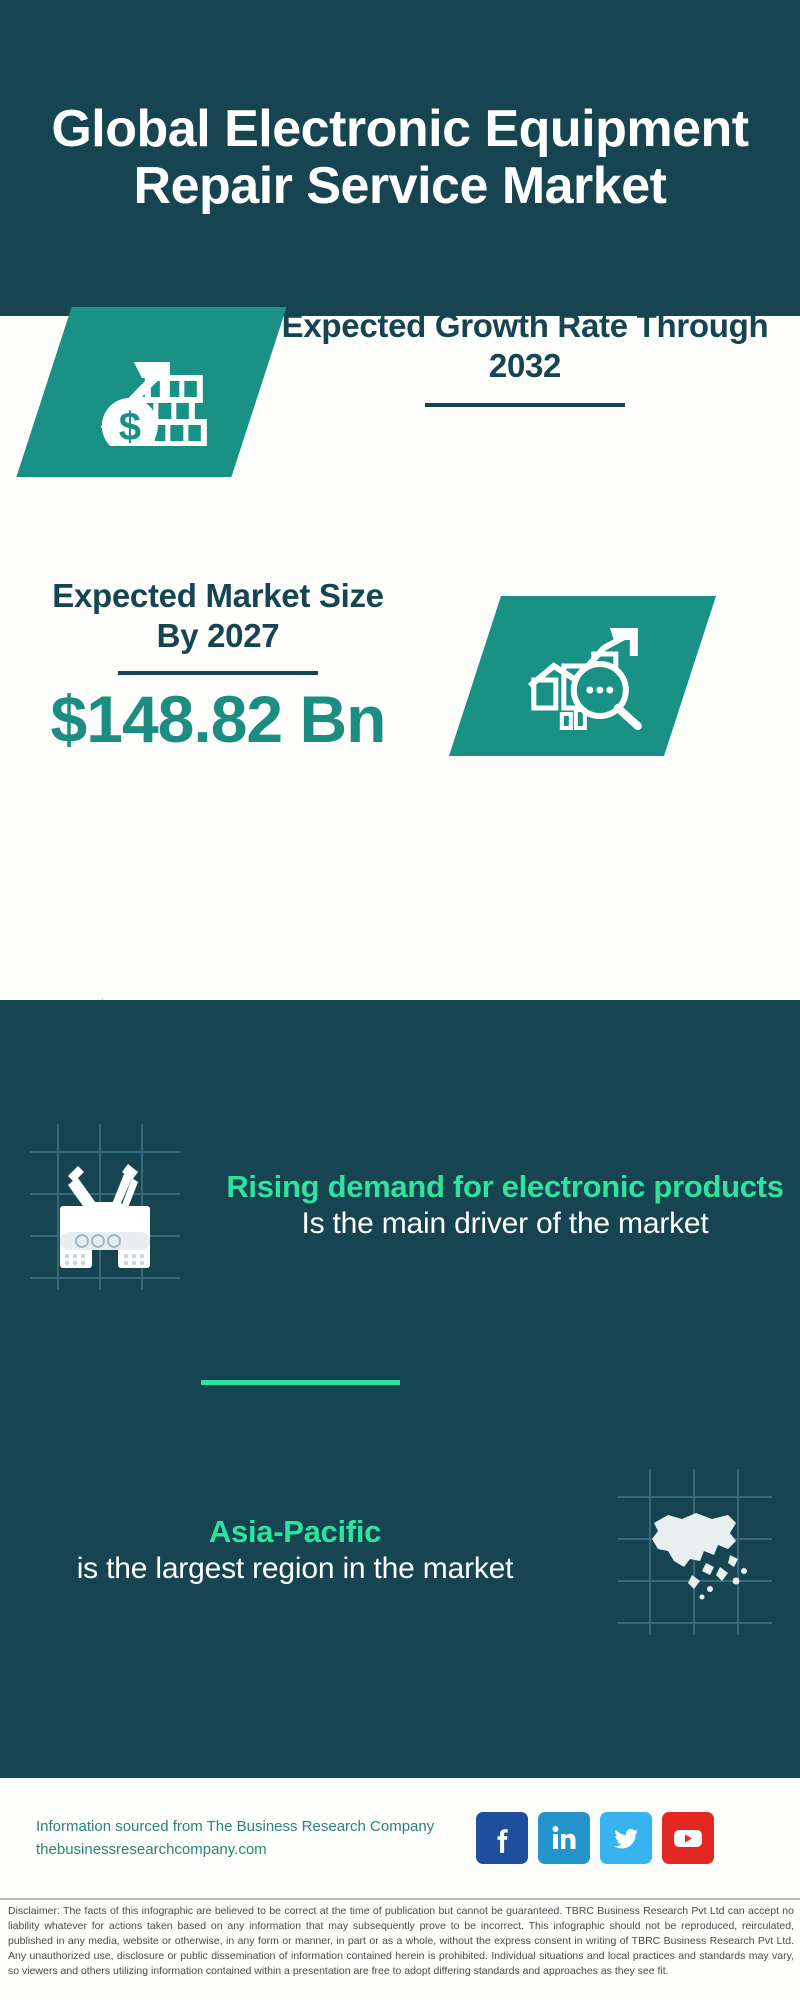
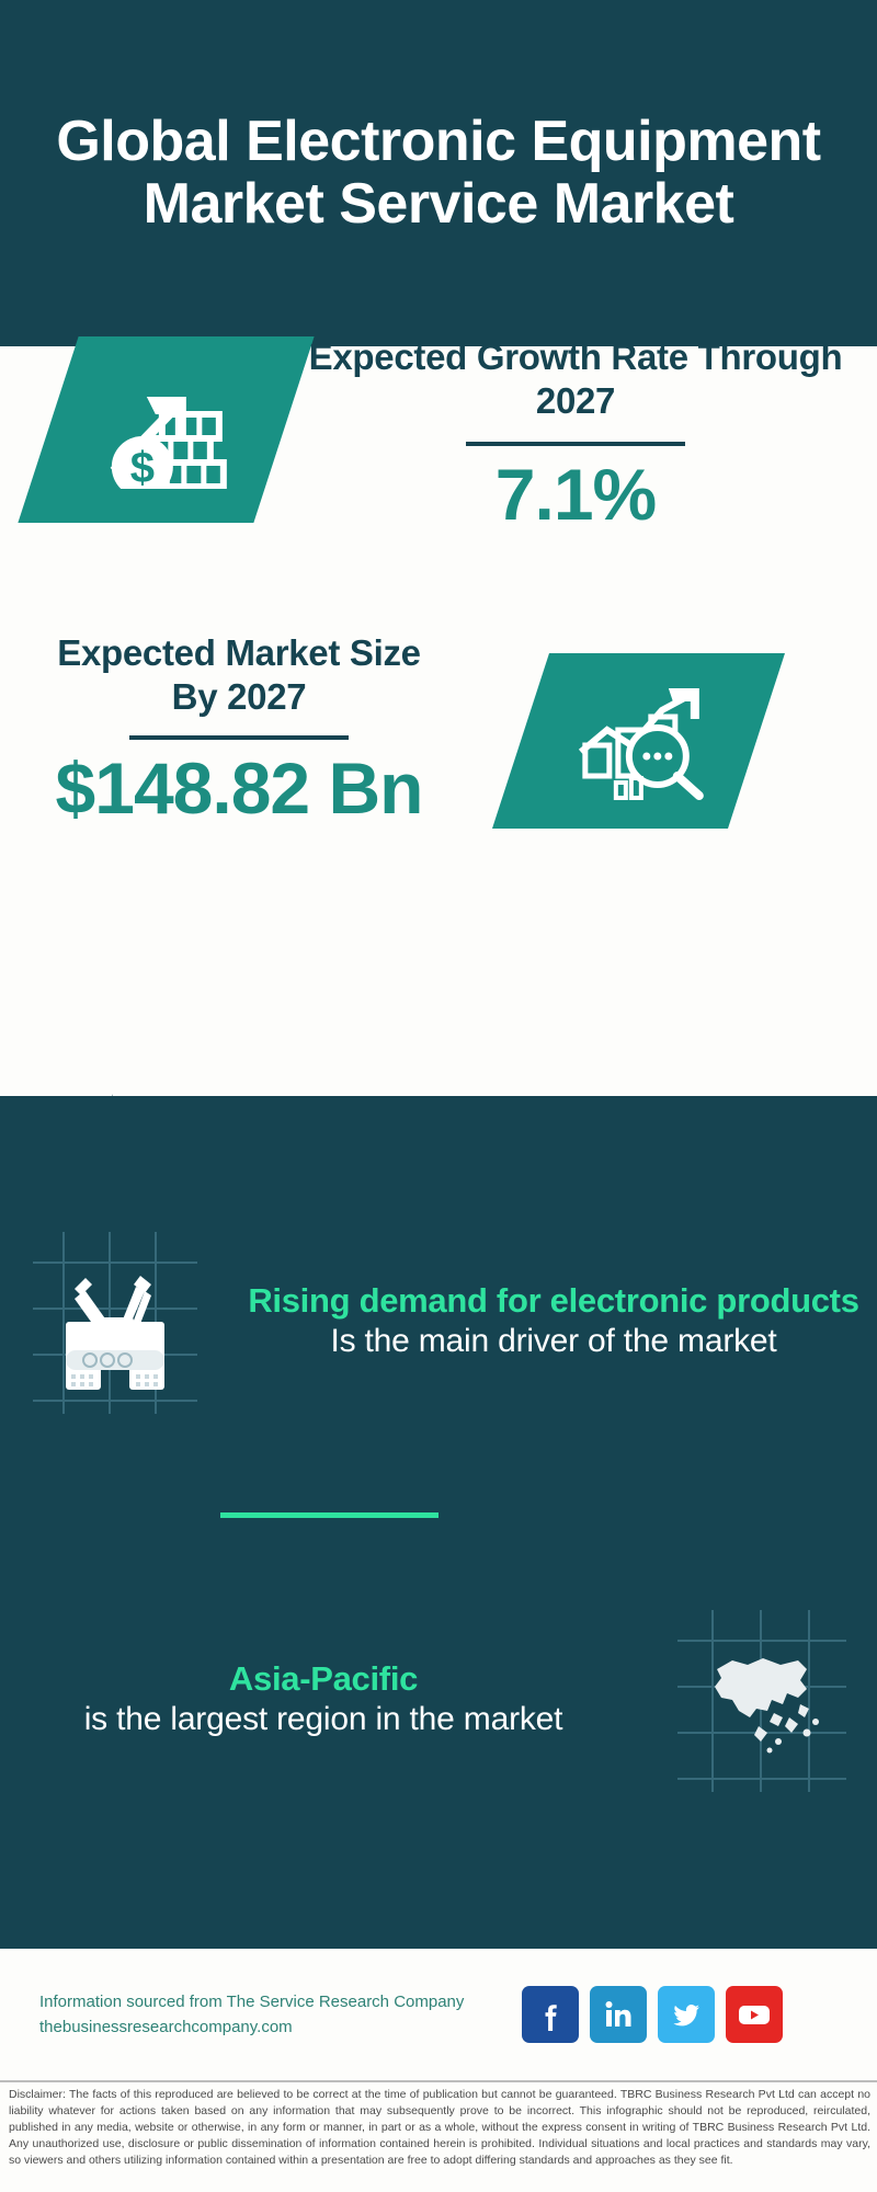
- Global Electronic Equipment Repair Service Market
+ Global Electronic Equipment Market Service Market
- Expected Growth Rate Through 2032
+ Expected Growth Rate Through 2027
+ 7.1%
  Expected Market Size By 2027
  $148.82 Bn
  Rising demand for electronic products
  Is the main driver of the market
  Asia-Pacific
  is the largest region in the market
- Information sourced from The Business Research Company
+ Information sourced from The Service Research Company
  thebusinessresearchcompany.com
- Disclaimer: The facts of this infographic are believed to be correct at the time of publication but cannot be guaranteed. TBRC Business Research Pvt Ltd can accept no liability whatever for actions taken based on any information that may subsequently prove to be incorrect. This infographic should not be reproduced, reirculated, published in any media, website or otherwise, in any form or manner, in part or as a whole, without the express consent in writing of TBRC Business Research Pvt Ltd. Any unauthorized use, disclosure or public dissemination of information contained herein is prohibited. Individual situations and local practices and standards may vary, so viewers and others utilizing information contained within a presentation are free to adopt differing standards and approaches as they see fit.
+ Disclaimer: The facts of this reproduced are believed to be correct at the time of publication but cannot be guaranteed. TBRC Business Research Pvt Ltd can accept no liability whatever for actions taken based on any information that may subsequently prove to be incorrect. This infographic should not be reproduced, reirculated, published in any media, website or otherwise, in any form or manner, in part or as a whole, without the express consent in writing of TBRC Business Research Pvt Ltd. Any unauthorized use, disclosure or public dissemination of information contained herein is prohibited. Individual situations and local practices and standards may vary, so viewers and others utilizing information contained within a presentation are free to adopt differing standards and approaches as they see fit.
